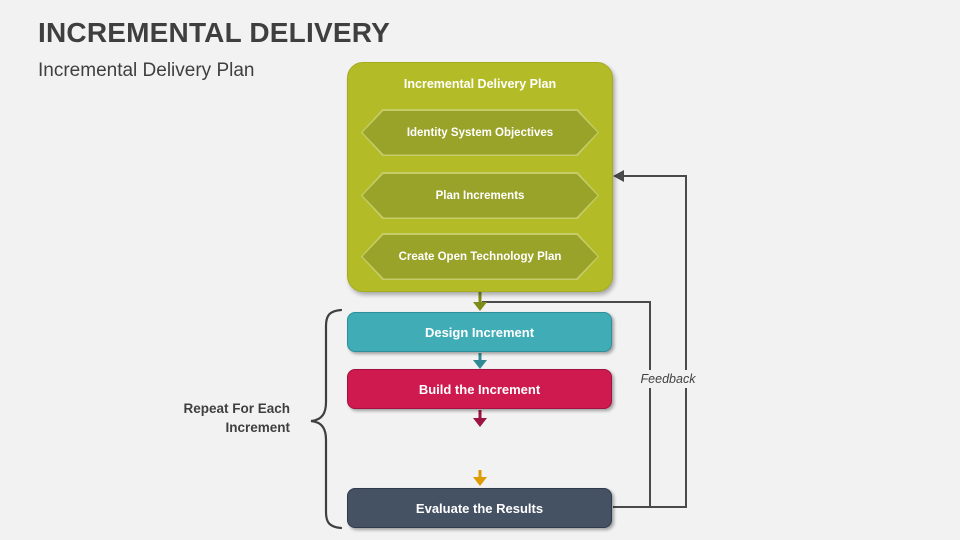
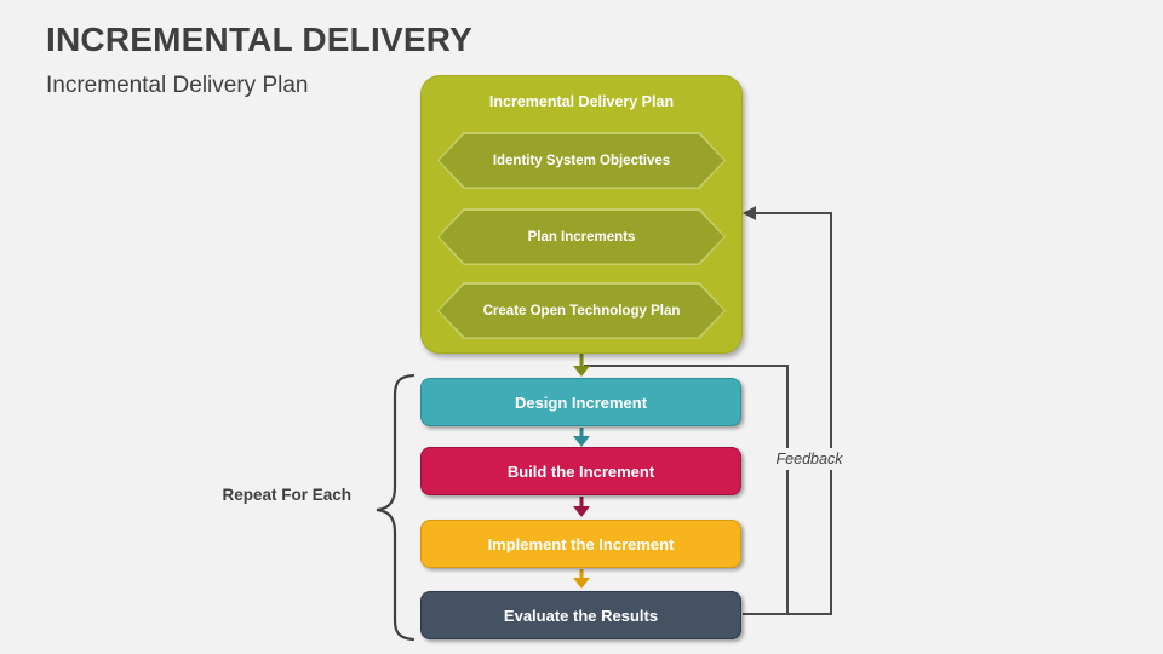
  INCREMENTAL DELIVERY
  Incremental Delivery Plan
  Incremental Delivery Plan
  Identity System Objectives
  Plan Increments
  Create Open Technology Plan
  Design Increment
  Build the Increment
+ Implement the Increment
  Evaluate the Results
  Feedback
  Repeat For Each
- Increment
